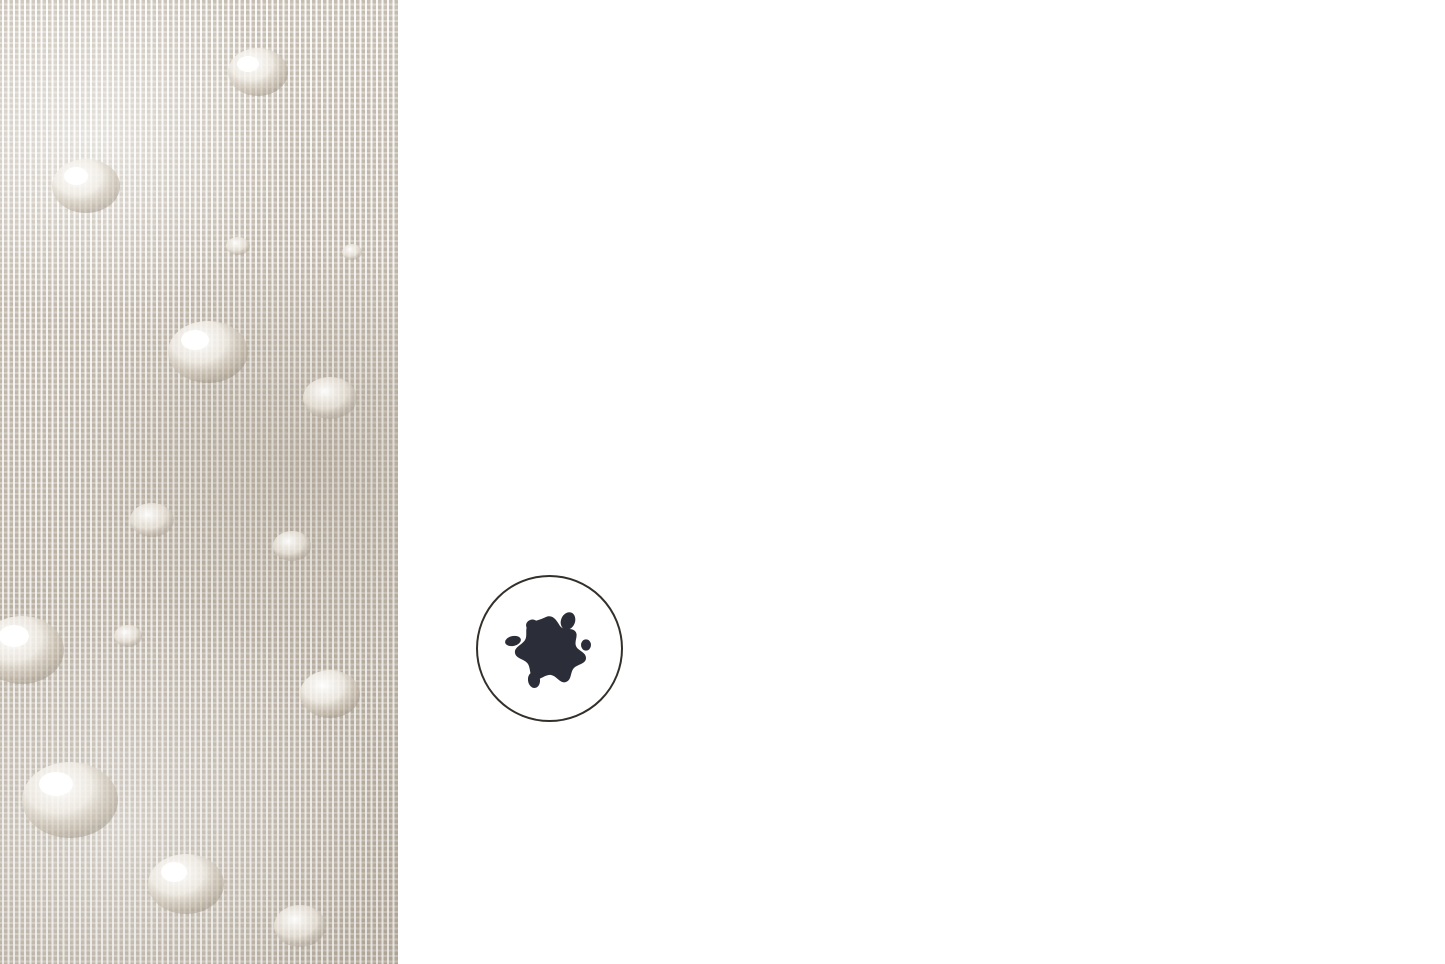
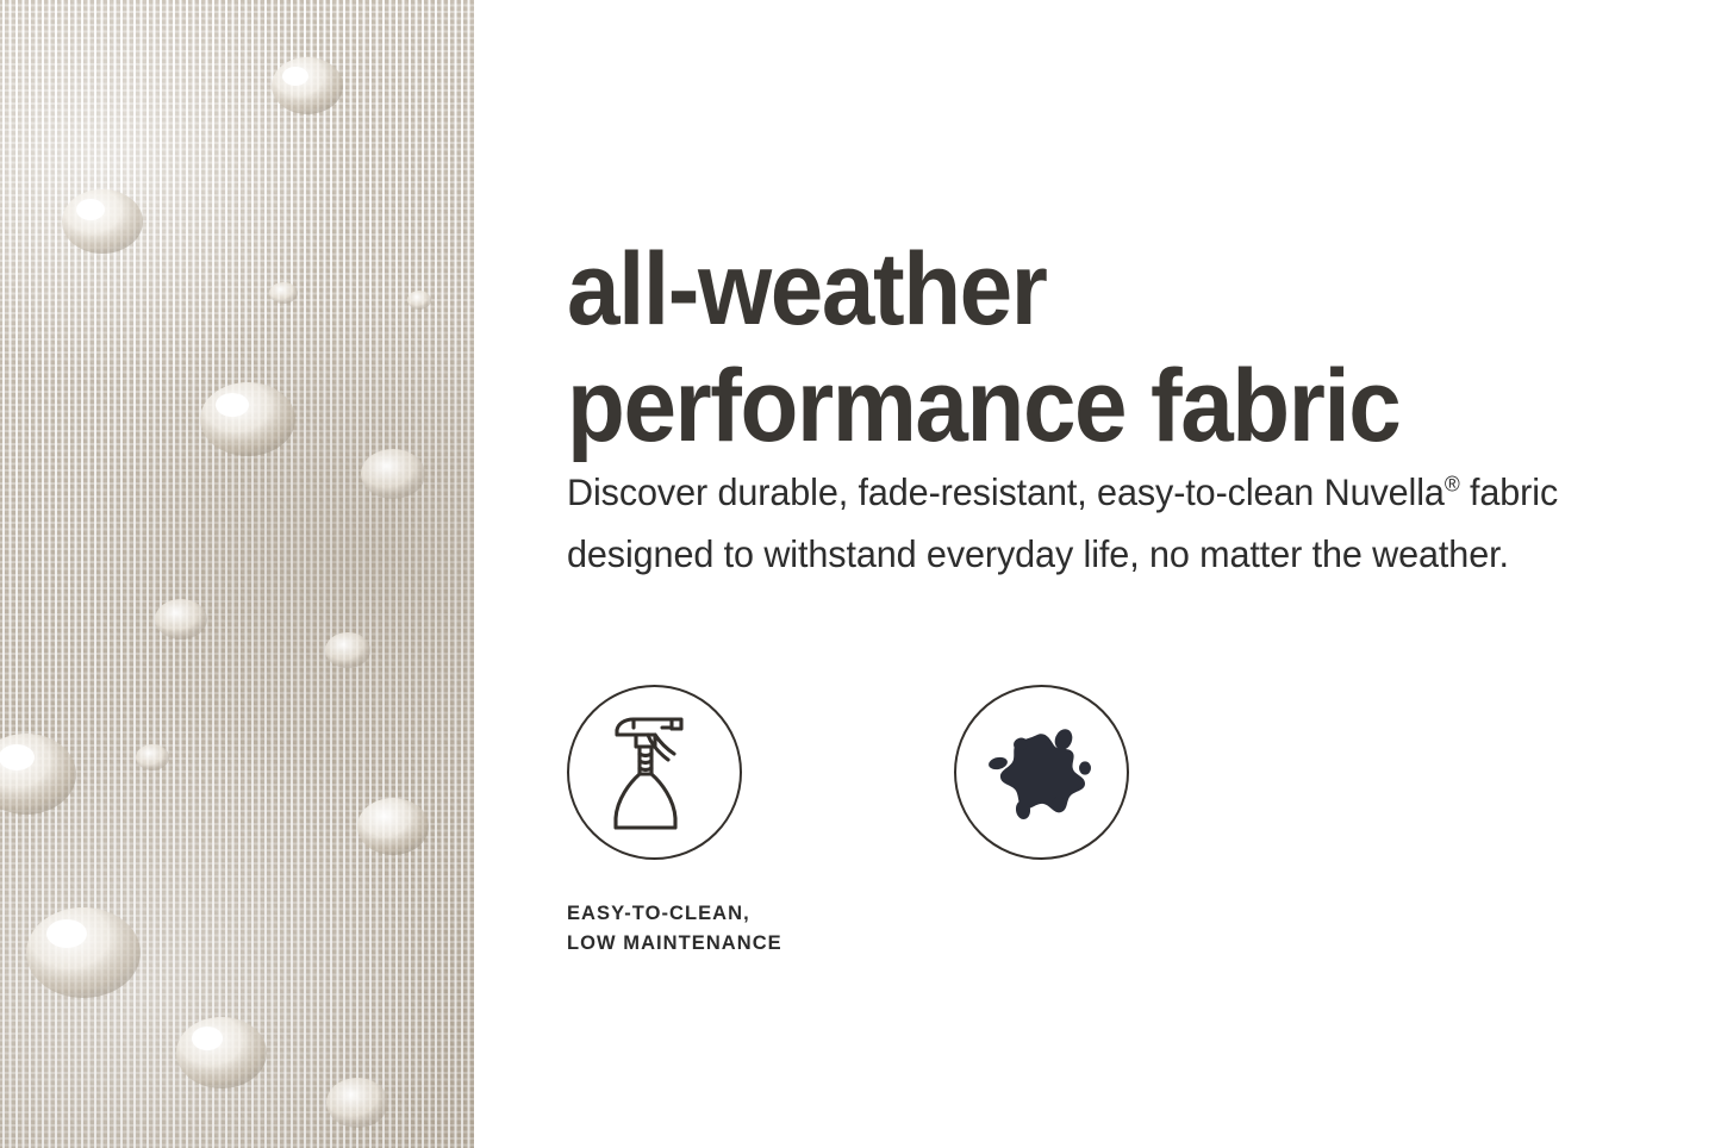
+ all-weather
+ performance fabric
+ Discover durable, fade-resistant, easy-to-clean Nuvella® fabric designed to withstand everyday life, no matter the weather.
+ EASY-TO-CLEAN,
+ LOW MAINTENANCE
